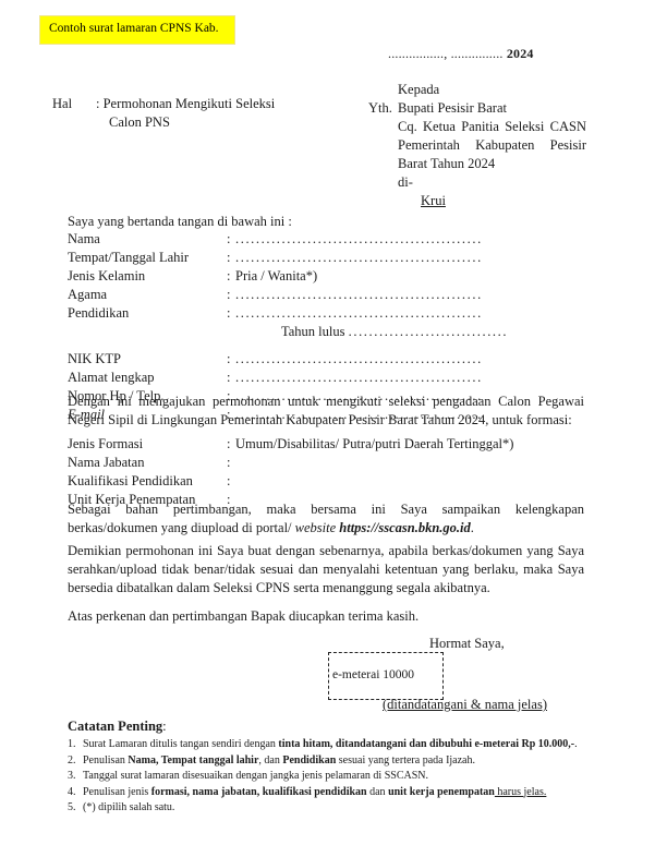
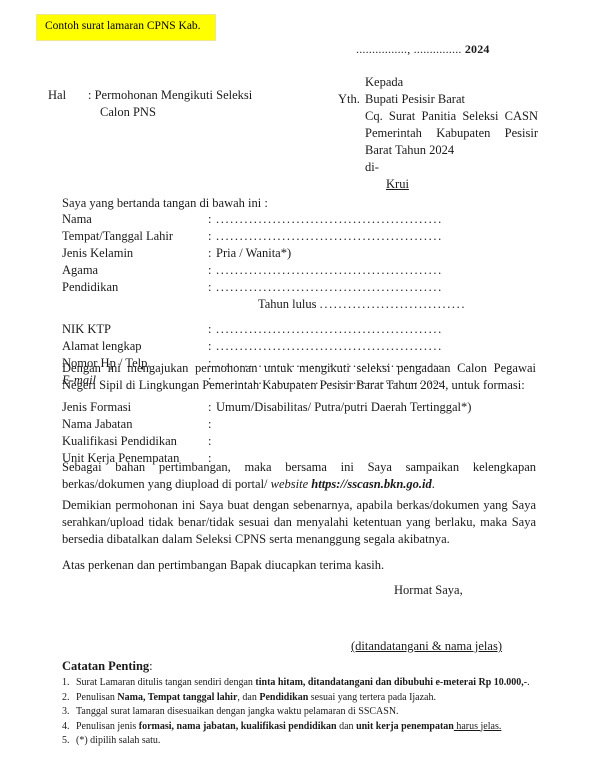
  Contoh surat lamaran CPNS Kab.
  ................, ............... 2024
  Hal
  : Permohonan Mengikuti Seleksi
  Calon PNS
  Kepada
  Yth.
  Bupati Pesisir Barat
- Cq. Ketua Panitia Seleksi CASN
+ Cq. Surat Panitia Seleksi CASN
  Pemerintah Kabupaten Pesisir
  Barat Tahun 2024
  di-
  Krui
  Saya yang bertanda tangan di bawah ini :
  Nama
  :
  ................................................
  Tempat/Tanggal Lahir
  :
  ................................................
  Jenis Kelamin
  :
  Pria / Wanita*)
  Agama
  :
  ................................................
  Pendidikan
  :
  ................................................
  Tahun lulus ...............................
  NIK KTP
  :
  ................................................
  Alamat lengkap
  :
  ................................................
  Nomor Hp / Telp.
  :
  ................................................
  E-mail
  :
  ................................................
  Dengan ini mengajukan permohonan untuk mengikuti seleksi pengadaan Calon Pegawai Negeri Sipil di Lingkungan Pemerintah Kabupaten Pesisir Barat Tahun 2024, untuk formasi:
  Jenis Formasi
  :
  Umum/Disabilitas/ Putra/putri Daerah Tertinggal*)
  Nama Jabatan
  :
  Kualifikasi Pendidikan
  :
  Unit Kerja Penempatan
  :
  Sebagai bahan pertimbangan, maka bersama ini Saya sampaikan kelengkapan berkas/dokumen yang diupload di portal/ website https://sscasn.bkn.go.id.
  Demikian permohonan ini Saya buat dengan sebenarnya, apabila berkas/dokumen yang Saya serahkan/upload tidak benar/tidak sesuai dan menyalahi ketentuan yang berlaku, maka Saya bersedia dibatalkan dalam Seleksi CPNS serta menanggung segala akibatnya.
  Atas perkenan dan pertimbangan Bapak diucapkan terima kasih.
  Hormat Saya,
- e-meterai 10000
  (ditandatangani & nama jelas)
  Catatan Penting:
  1.
  Surat Lamaran ditulis tangan sendiri dengan tinta hitam, ditandatangani dan dibubuhi e-meterai Rp 10.000,-.
  2.
  Penulisan Nama, Tempat tanggal lahir, dan Pendidikan sesuai yang tertera pada Ijazah.
  3.
- Tanggal surat lamaran disesuaikan dengan jangka jenis pelamaran di SSCASN.
+ Tanggal surat lamaran disesuaikan dengan jangka waktu pelamaran di SSCASN.
  4.
  Penulisan jenis formasi, nama jabatan, kualifikasi pendidikan dan unit kerja penempatan harus jelas.
  5.
  (*) dipilih salah satu.
